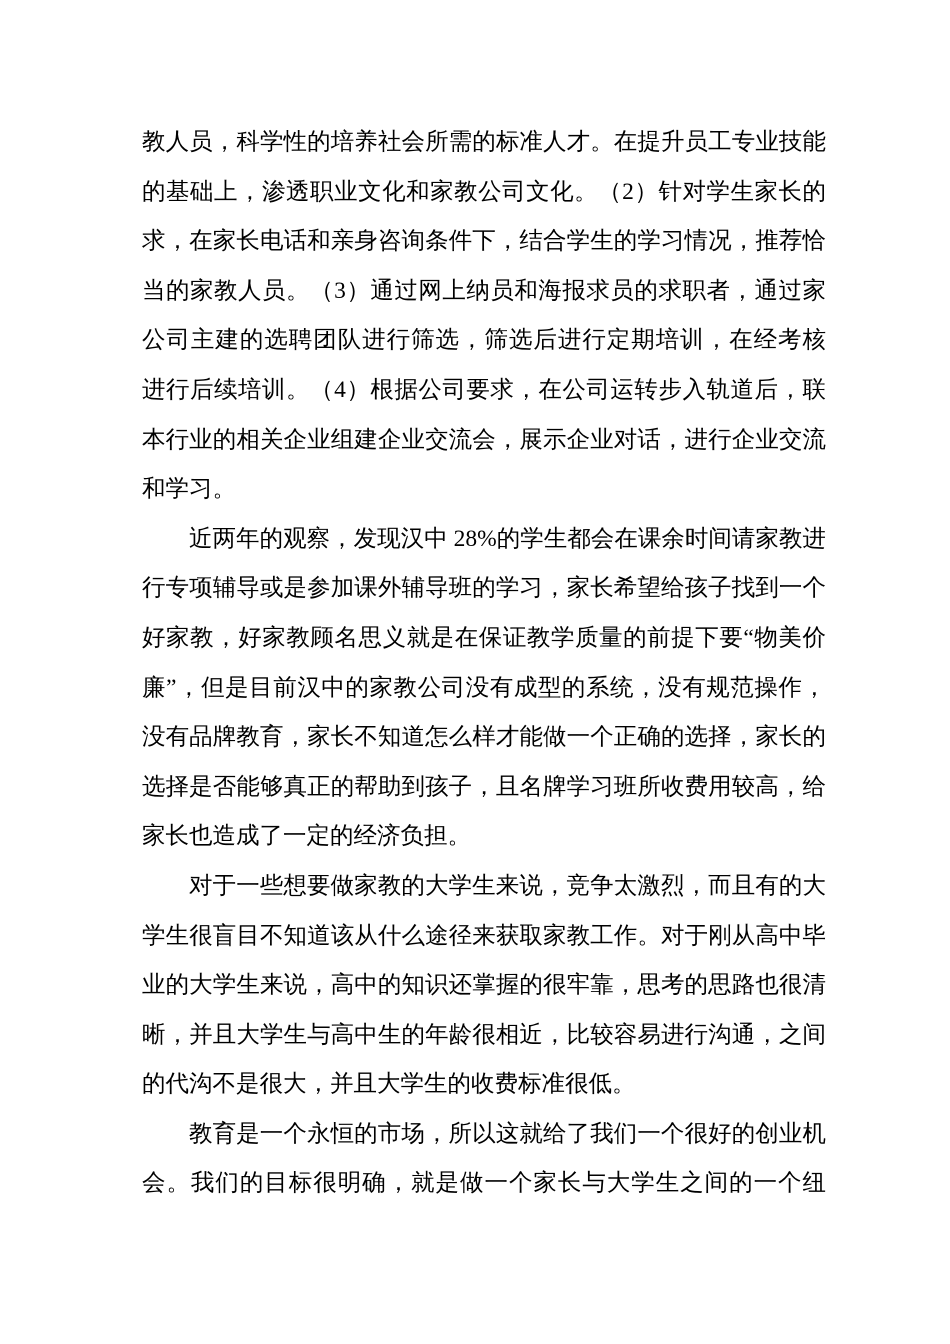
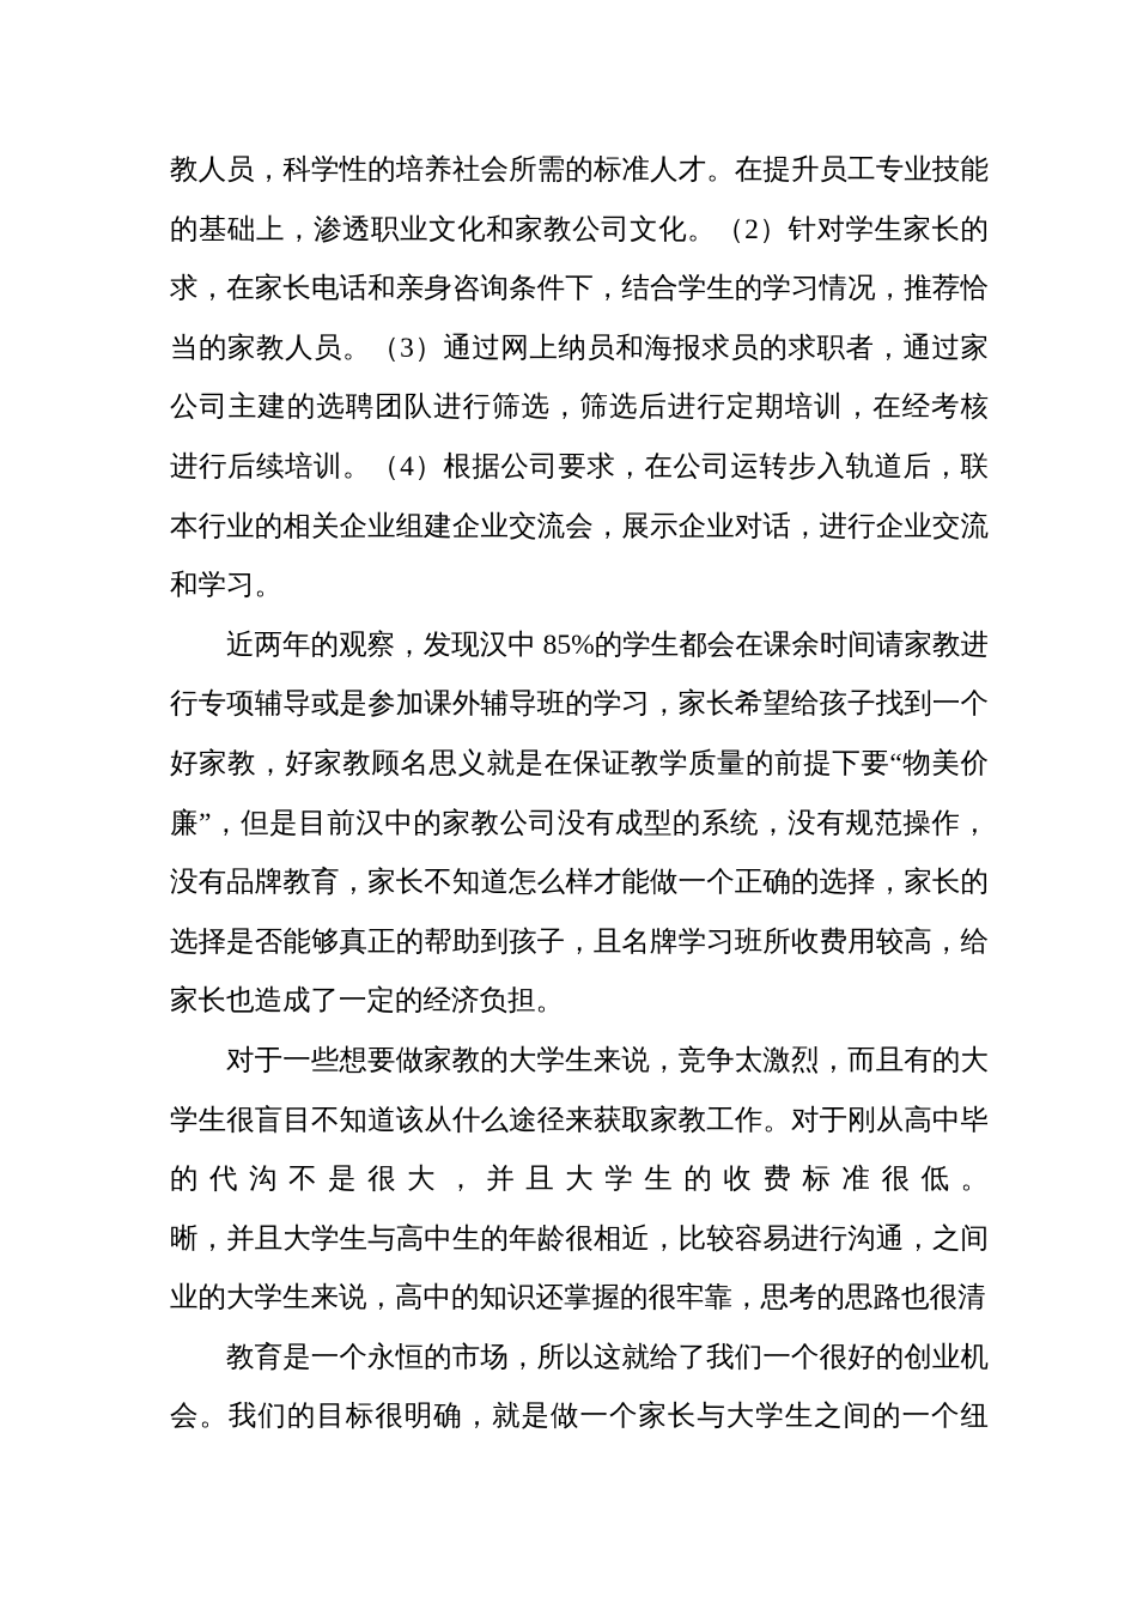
  教人员，科学性的培养社会所需的标准人才。在提升员工专业技能
  的基础上，渗透职业文化和家教公司文化。（2）针对学生家长的
  求，在家长电话和亲身咨询条件下，结合学生的学习情况，推荐恰
  当的家教人员。（3）通过网上纳员和海报求员的求职者，通过家
  公司主建的选聘团队进行筛选，筛选后进行定期培训，在经考核
  进行后续培训。（4）根据公司要求，在公司运转步入轨道后，联
  本行业的相关企业组建企业交流会，展示企业对话，进行企业交流
  和学习。
- 近两年的观察，发现汉中 28%的学生都会在课余时间请家教进
+ 近两年的观察，发现汉中 85%的学生都会在课余时间请家教进
  行专项辅导或是参加课外辅导班的学习，家长希望给孩子找到一个
  好家教，好家教顾名思义就是在保证教学质量的前提下要“物美价
  廉”，但是目前汉中的家教公司没有成型的系统，没有规范操作，
  没有品牌教育，家长不知道怎么样才能做一个正确的选择，家长的
  选择是否能够真正的帮助到孩子，且名牌学习班所收费用较高，给
  家长也造成了一定的经济负担。
  对于一些想要做家教的大学生来说，竞争太激烈，而且有的大
  学生很盲目不知道该从什么途径来获取家教工作。对于刚从高中毕
- 业的大学生来说，高中的知识还掌握的很牢靠，思考的思路也很清
+ 的代沟不是很大，并且大学生的收费标准很低。
  晰，并且大学生与高中生的年龄很相近，比较容易进行沟通，之间
- 的代沟不是很大，并且大学生的收费标准很低。
+ 业的大学生来说，高中的知识还掌握的很牢靠，思考的思路也很清
  教育是一个永恒的市场，所以这就给了我们一个很好的创业机
  会。我们的目标很明确，就是做一个家长与大学生之间的一个纽
